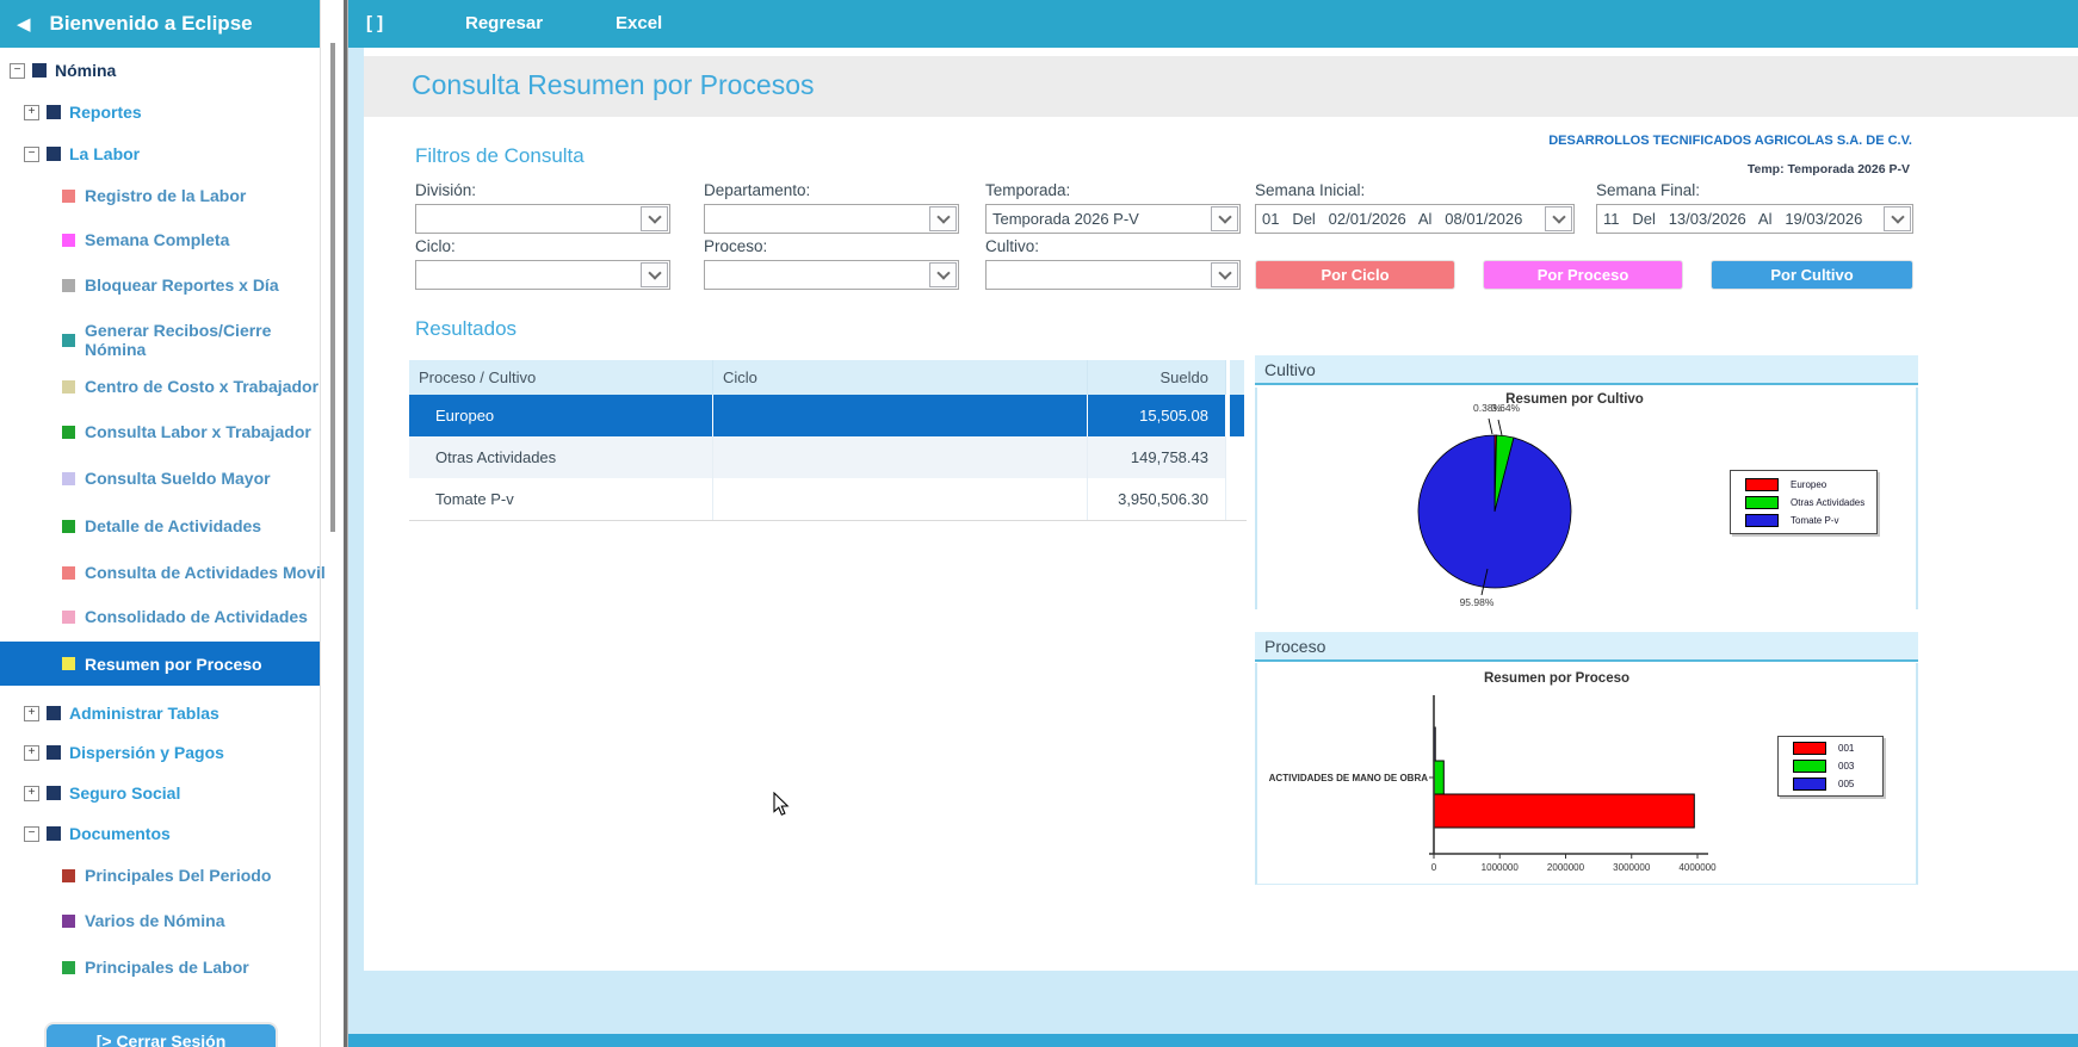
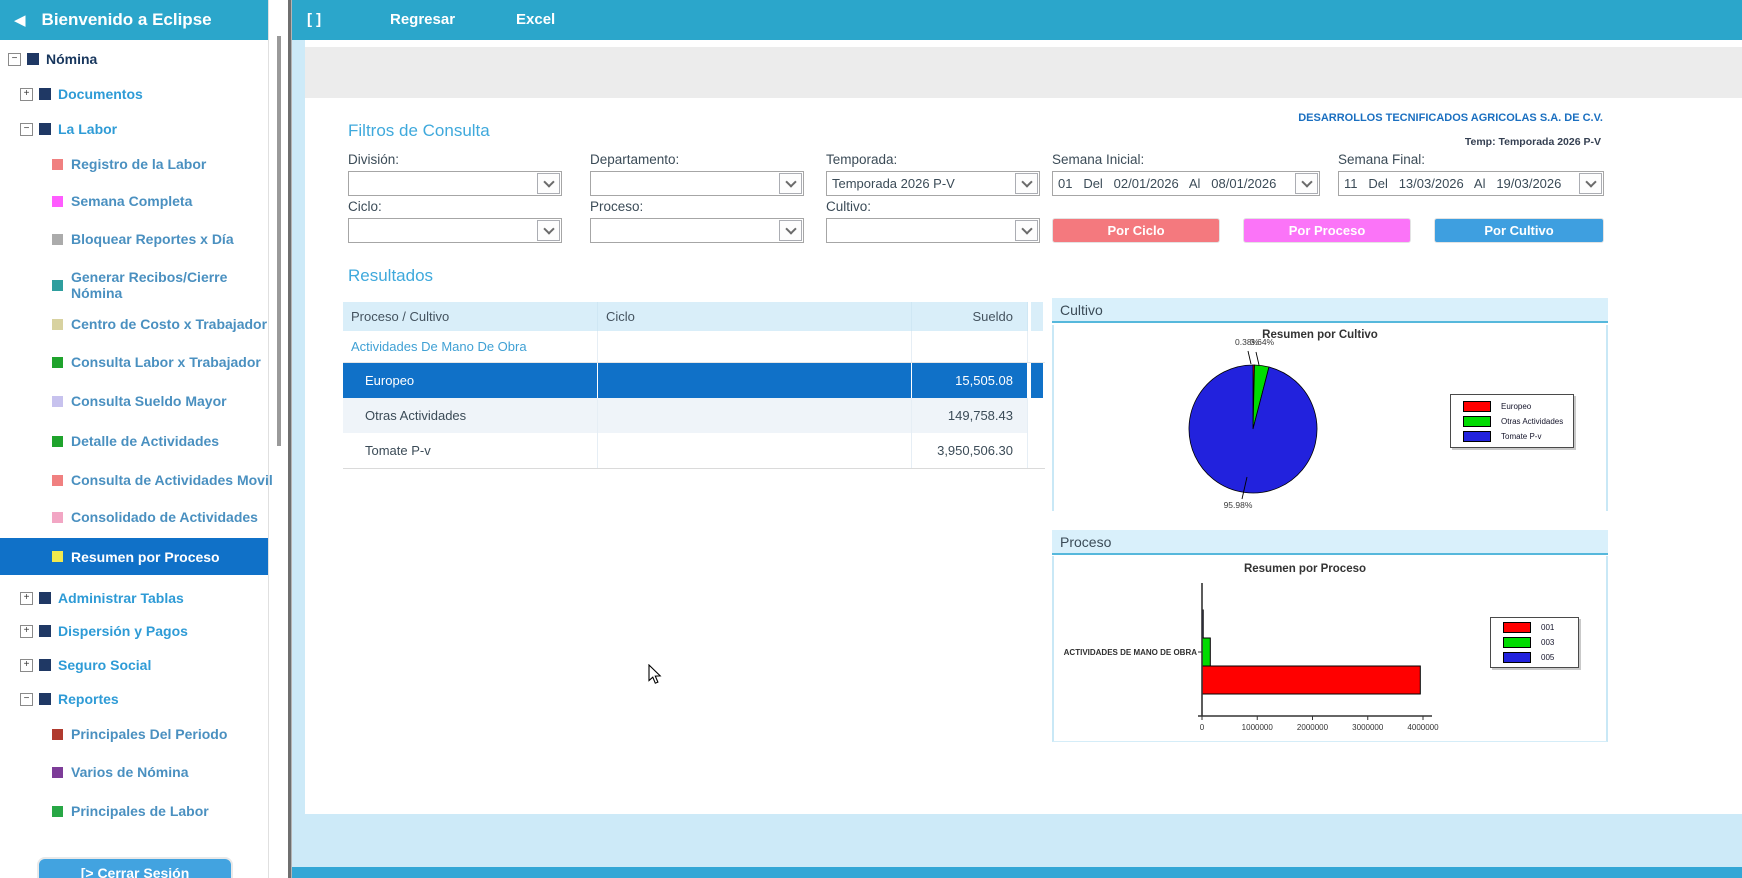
  ◀
  Bienvenido a Eclipse
  −
  Nómina
  +
- Reportes
+ Documentos
  −
  La Labor
  Registro de la Labor
  Semana Completa
  Bloquear Reportes x Día
  Generar Recibos/Cierre Nómina
  Centro de Costo x Trabajador
  Consulta Labor x Trabajador
  Consulta Sueldo Mayor
  Detalle de Actividades
  Consulta de Actividades Movil
  Consolidado de Actividades
  Resumen por Proceso
  +
  Administrar Tablas
  +
  Dispersión y Pagos
  +
  Seguro Social
  −
- Documentos
+ Reportes
  Principales Del Periodo
  Varios de Nómina
  Principales de Labor
  [> Cerrar Sesión
  [ ]
  Regresar
  Excel
- Consulta Resumen por Procesos
  Filtros de Consulta
  División:
  Departamento:
  Temporada:
  Temporada 2026 P-V
  Semana Inicial:
  01 Del 02/01/2026 Al 08/01/2026
  Semana Final:
  11 Del 13/03/2026 Al 19/03/2026
  Ciclo:
  Proceso:
  Cultivo:
  Por Ciclo
  Por Proceso
  Por Cultivo
  DESARROLLOS TECNIFICADOS AGRICOLAS S.A. DE C.V.
  Temp: Temporada 2026 P-V
  Resultados
  Proceso / Cultivo
  Ciclo
  Sueldo
+ Actividades De Mano De Obra
  Europeo
  15,505.08
  Otras Actividades
  149,758.43
  Tomate P-v
  3,950,506.30
  Cultivo
  Resumen por Cultivo
  0.38%
  3.64%
  95.98%
  Europeo
  Otras Actividades
  Tomate P-v
  Proceso
  Resumen por Proceso
  0
  1000000
  2000000
  3000000
  4000000
  ACTIVIDADES DE MANO DE OBRA
  001
  003
  005
